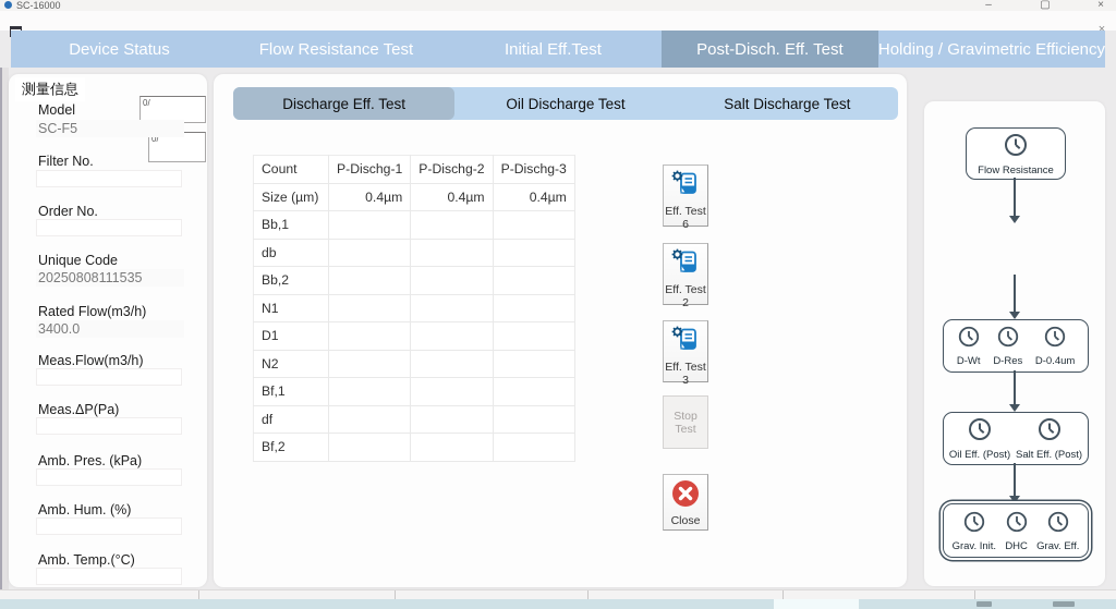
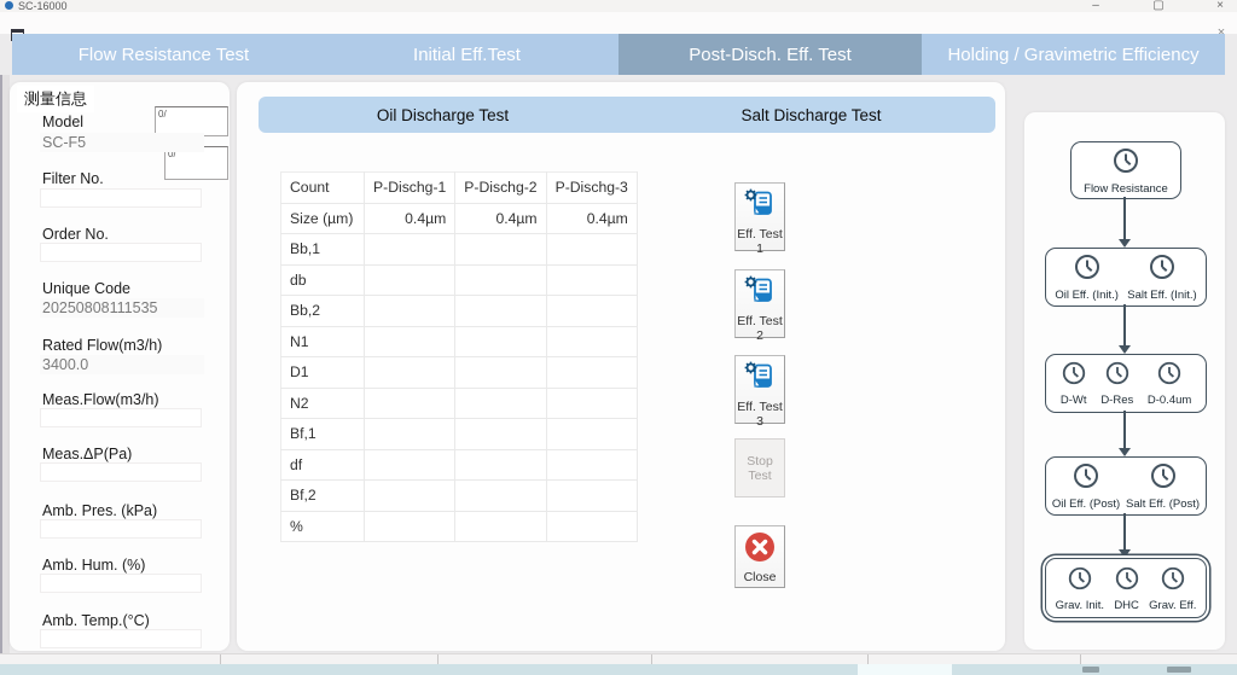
  SC-16000
  –
  ▢
  ×
  ×
- Device Status
  Flow Resistance Test
  Initial Eff.Test
  Post-Disch. Eff. Test
  Holding / Gravimetric Efficiency
  测量信息
  0/
  0/
  Model
  SC-F5
  Filter No.
  Order No.
  Unique Code
  20250808111535
  Rated Flow(m3/h)
  3400.0
  Meas.Flow(m3/h)
  Meas.ΔP(Pa)
  Amb. Pres. (kPa)
  Amb. Hum. (%)
  Amb. Temp.(°C)
- Discharge Eff. Test
  Oil Discharge Test
  Salt Discharge Test
  Count	P-Dischg-1	P-Dischg-2	P-Dischg-3
  Size (µm)	0.4µm	0.4µm	0.4µm
  Bb,1
  db
  Bb,2
  N1
  D1
  N2
  Bf,1
  df
  Bf,2
+ %
  Eff. Test
- 6
+ 1
  Eff. Test
  2
  Eff. Test
  3
  Stop
  Test
  Close
  Flow Resistance
+ Oil Eff. (Init.)
+ Salt Eff. (Init.)
  D-Wt
  D-Res
  D-0.4um
  Oil Eff. (Post)
  Salt Eff. (Post)
  Grav. Init.
  DHC
  Grav. Eff.
